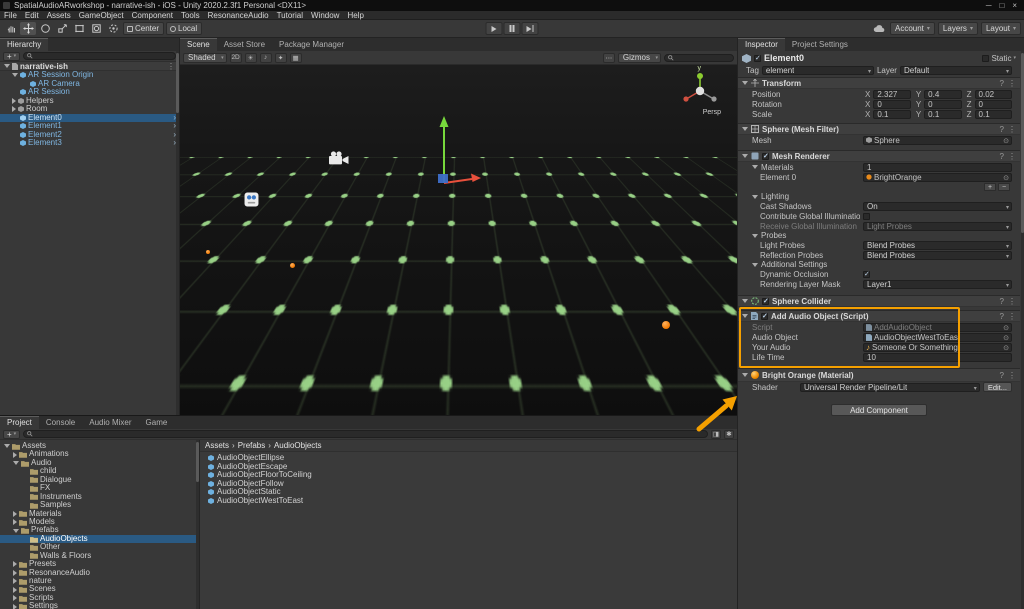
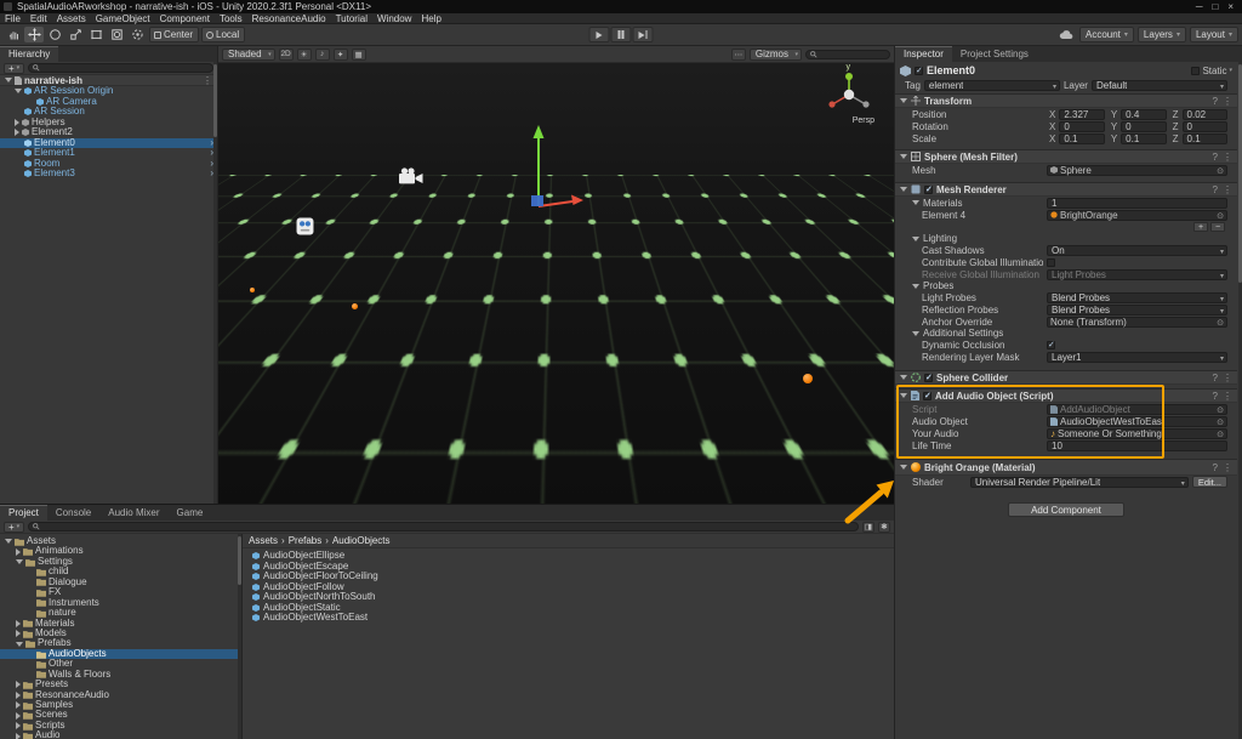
  SpatialAudioARworkshop - narrative-ish - iOS - Unity 2020.2.3f1 Personal <DX11>
  ─
  □
  ×
  File
  Edit
  Assets
  GameObject
  Component
  Tools
  ResonanceAudio
  Tutorial
  Window
  Help
  Center
  Local
  Account
  Layers
  Layout
  Hierarchy
  +
  narrative-ish
  ⋮
  AR Session Origin
  AR Camera
  AR Session
  Helpers
- Room
+ Element2
  Element0
  ›
  Element1
  ›
- Element2
+ Room
  ›
  Element3
  ›
- Scene
- Asset Store
- Package Manager
  Shaded
  Gizmos
  Project
  Console
  Audio Mixer
  Game
  +
  Assets
  Animations
- Audio
+ Settings
  child
  Dialogue
  FX
  Instruments
- Samples
+ nature
  Materials
  Models
  Prefabs
  AudioObjects
  Other
  Walls & Floors
  Presets
  ResonanceAudio
- nature
+ Samples
  Scenes
  Scripts
- Settings
+ Audio
  Assets
  ›
  Prefabs
  ›
  AudioObjects
  AudioObjectEllipse
  AudioObjectEscape
  AudioObjectFloorToCeiling
  AudioObjectFollow
+ AudioObjectNorthToSouth
  AudioObjectStatic
  AudioObjectWestToEast
  Inspector
  Project Settings
  Element0
  Static
  Tag
  element
  Layer
  Default
  Transform
  ?
  ⋮
  Position
  X
  2.327
  Y
  0.4
  Z
  0.02
  Rotation
  X
  0
  Y
  0
  Z
  0
  Scale
  X
  0.1
  Y
  0.1
  Z
  0.1
  Sphere (Mesh Filter)
  ?
  ⋮
  Mesh
  Sphere
  Mesh Renderer
  ?
  ⋮
  Materials
  1
- Element 0
+ Element 4
  BrightOrange
  Lighting
  Cast Shadows
  On
  Contribute Global Illuminatio
  Receive Global Illumination
  Light Probes
  Probes
  Light Probes
  Blend Probes
  Reflection Probes
  Blend Probes
+ Anchor Override
+ None (Transform)
  Additional Settings
  Dynamic Occlusion
  Rendering Layer Mask
  Layer1
  Sphere Collider
  ?
  ⋮
  Add Audio Object (Script)
  ?
  ⋮
  Script
  AddAudioObject
  Audio Object
  AudioObjectWestToEast
  Your Audio
  ♪
  Someone Or Something
  Life Time
  10
  Bright Orange (Material)
  ?
  ⋮
  Shader
  Universal Render Pipeline/Lit
  Edit...
  Add Component
